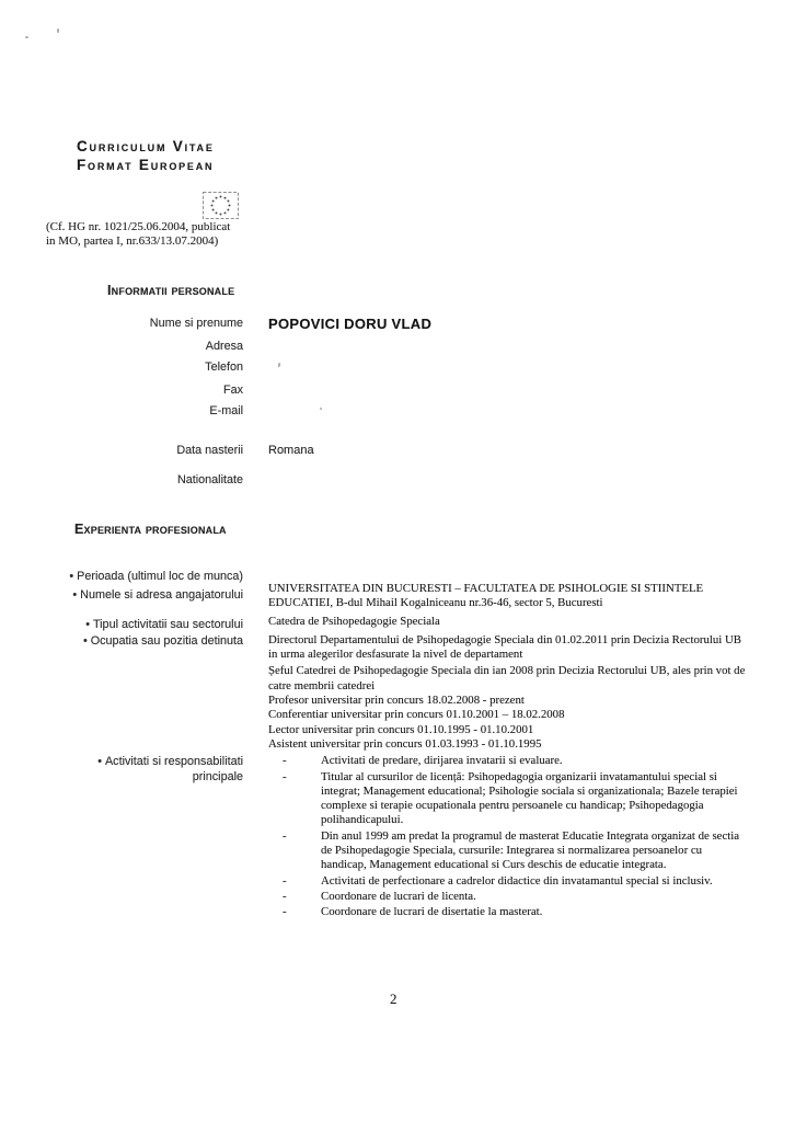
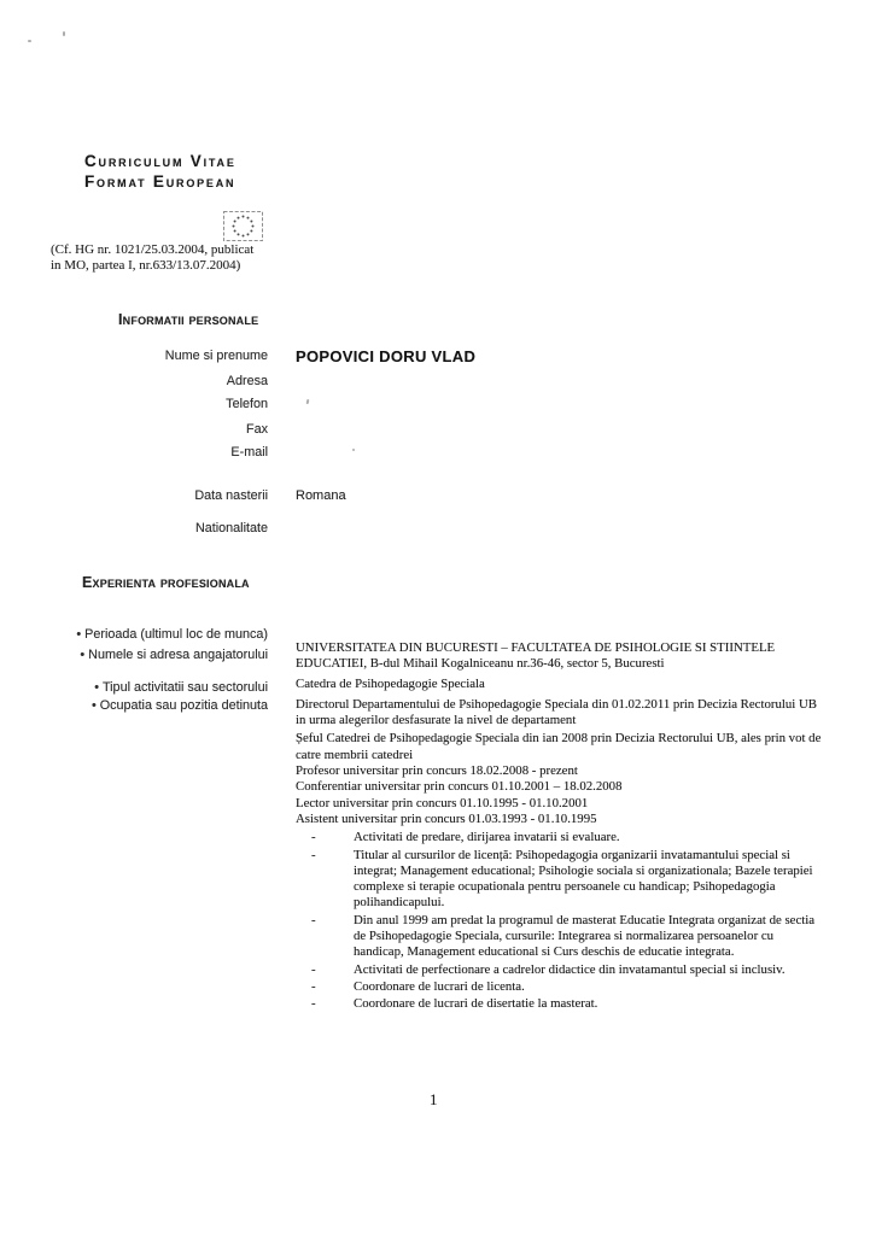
  Curriculum Vitae
  Format European
- (Cf. HG nr. 1021/25.06.2004, publicat
+ (Cf. HG nr. 1021/25.03.2004, publicat
  in MO, partea I, nr.633/13.07.2004)
  Informatii personale
  Nume si prenume
  POPOVICI DORU VLAD
  Adresa
  Telefon
  Fax
  E-mail
  Data nasterii
  Romana
  Nationalitate
  Experienta profesionala
  Perioada (ultimul loc de munca)
  Numele si adresa angajatorului
  Tipul activitatii sau sectorului
  Ocupatia sau pozitia detinuta
- Activitati si responsabilitati principale
  UNIVERSITATEA DIN BUCURESTI – FACULTATEA DE PSIHOLOGIE SI STIINTELE EDUCATIEI, B-dul Mihail Kogalniceanu nr.36-46, sector 5, Bucuresti
  Catedra de Psihopedagogie Speciala
  Directorul Departamentului de Psihopedagogie Speciala din 01.02.2011 prin Decizia Rectorului UB in urma alegerilor desfasurate la nivel de departament
  Șeful Catedrei de Psihopedagogie Speciala din ian 2008 prin Decizia Rectorului UB, ales prin vot de catre membrii catedrei
  Profesor universitar prin concurs 18.02.2008 - prezent
  Conferentiar universitar prin concurs 01.10.2001 – 18.02.2008
  Lector universitar prin concurs 01.10.1995 - 01.10.2001
  Asistent universitar prin concurs 01.03.1993 - 01.10.1995
  Activitati de predare, dirijarea invatarii si evaluare.
  Titular al cursurilor de licență: Psihopedagogia organizarii invatamantului special si integrat; Management educational; Psihologie sociala si organizationala; Bazele terapiei complexe si terapie ocupationala pentru persoanele cu handicap; Psihopedagogia polihandicapului.
  Din anul 1999 am predat la programul de masterat Educatie Integrata organizat de sectia de Psihopedagogie Speciala, cursurile: Integrarea si normalizarea persoanelor cu handicap, Management educational si Curs deschis de educatie integrata.
  Activitati de perfectionare a cadrelor didactice din invatamantul special si inclusiv.
  Coordonare de lucrari de licenta.
  Coordonare de lucrari de disertatie la masterat.
- 2
+ 1
